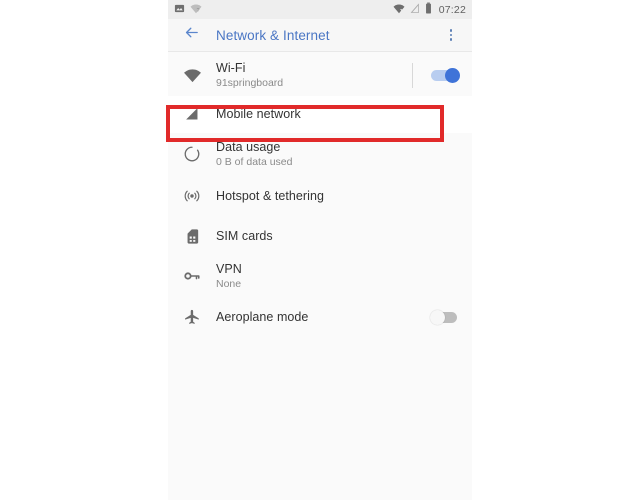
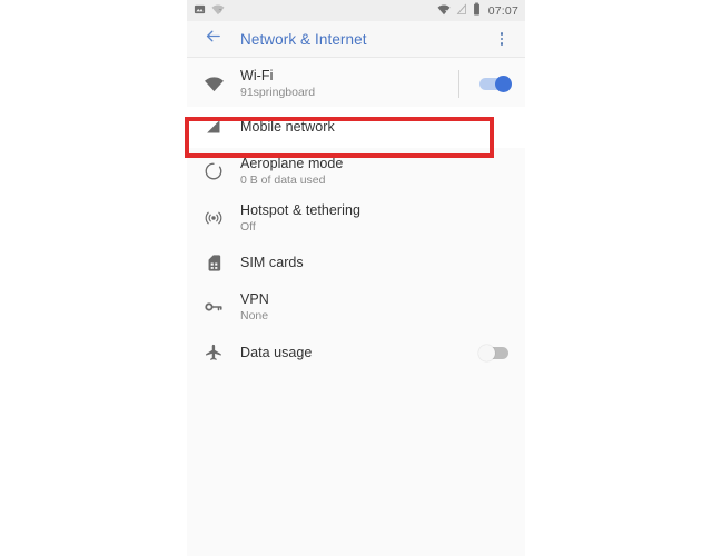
- 07:22
+ 07:07
  Network & Internet
  Wi-Fi
  91springboard
  Mobile network
- Data usage
+ Aeroplane mode
  0 B of data used
  Hotspot & tethering
+ Off
  SIM cards
  VPN
  None
- Aeroplane mode
+ Data usage
